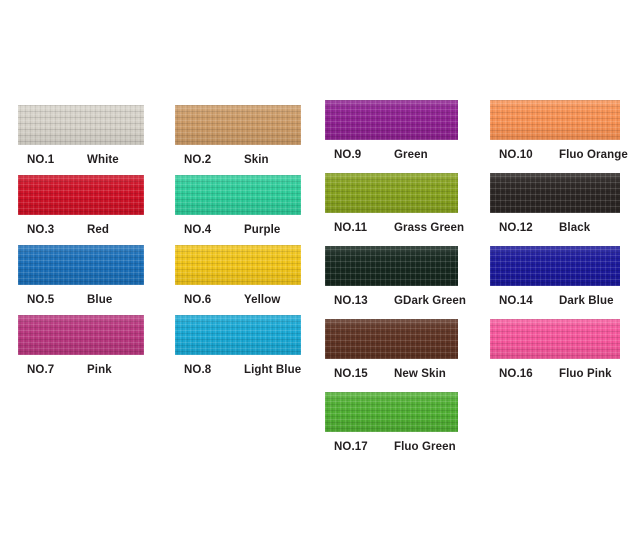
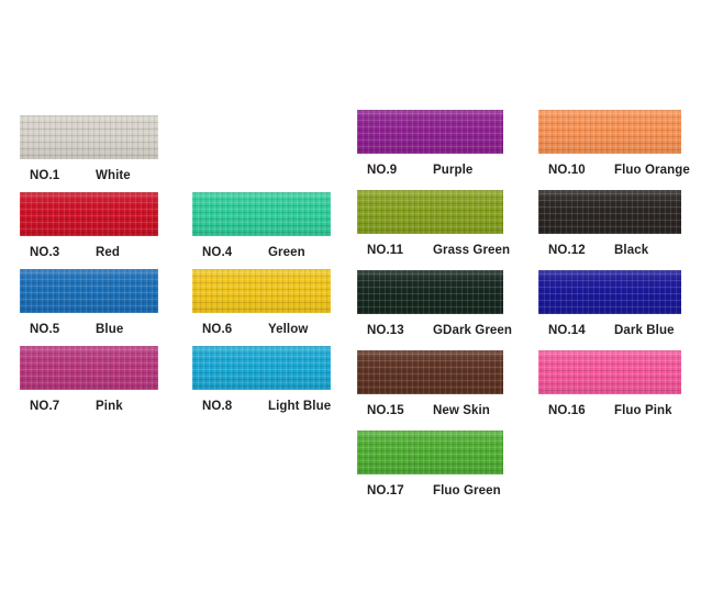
  NO.1
  White
  NO.3
  Red
  NO.5
  Blue
  NO.7
  Pink
- NO.2
- Skin
  NO.4
- Purple
+ Green
  NO.6
  Yellow
  NO.8
  Light Blue
  NO.9
- Green
+ Purple
  NO.11
  Grass Green
  NO.13
  GDark Green
  NO.15
  New Skin
  NO.17
  Fluo Green
  NO.10
  Fluo Orange
  NO.12
  Black
  NO.14
  Dark Blue
  NO.16
  Fluo Pink
